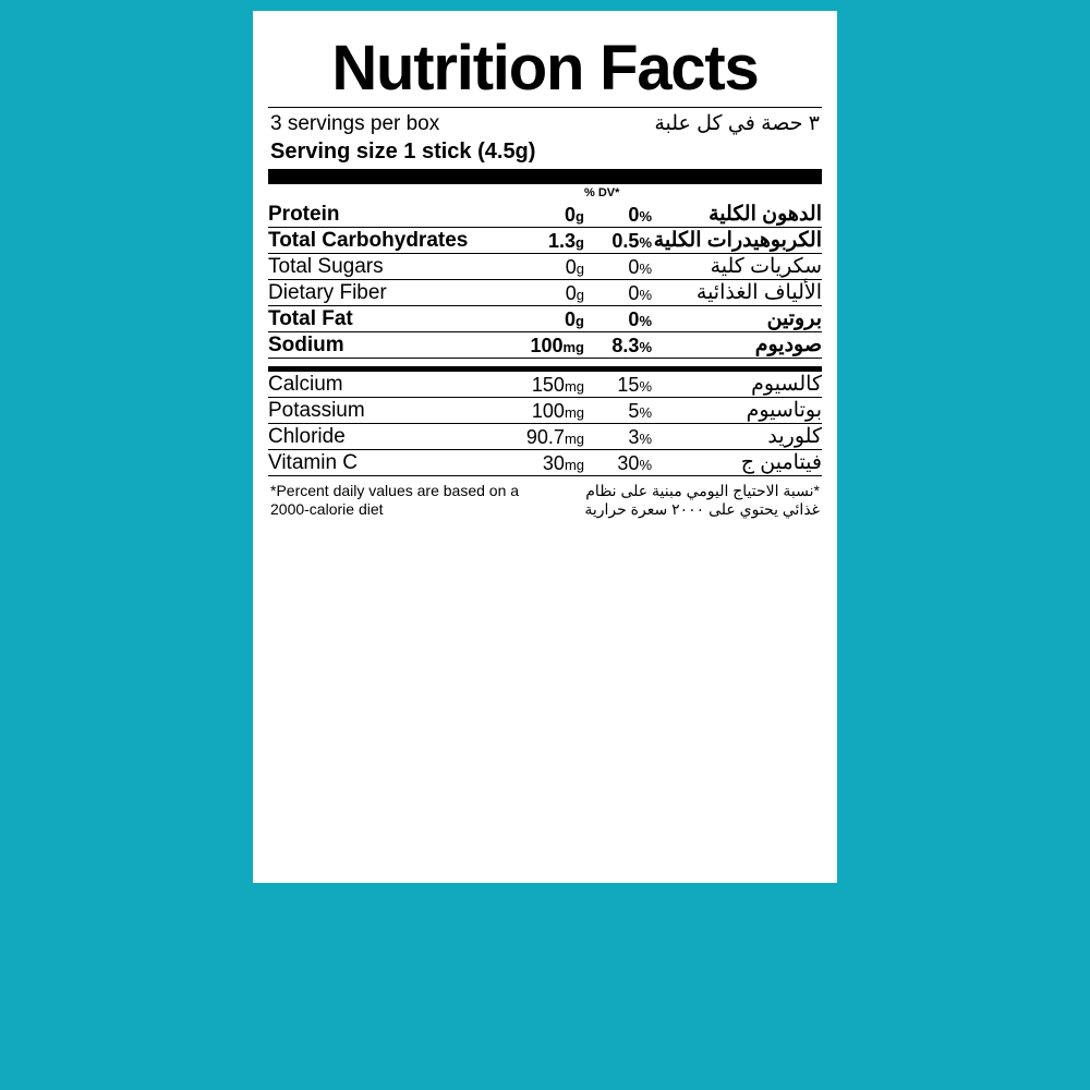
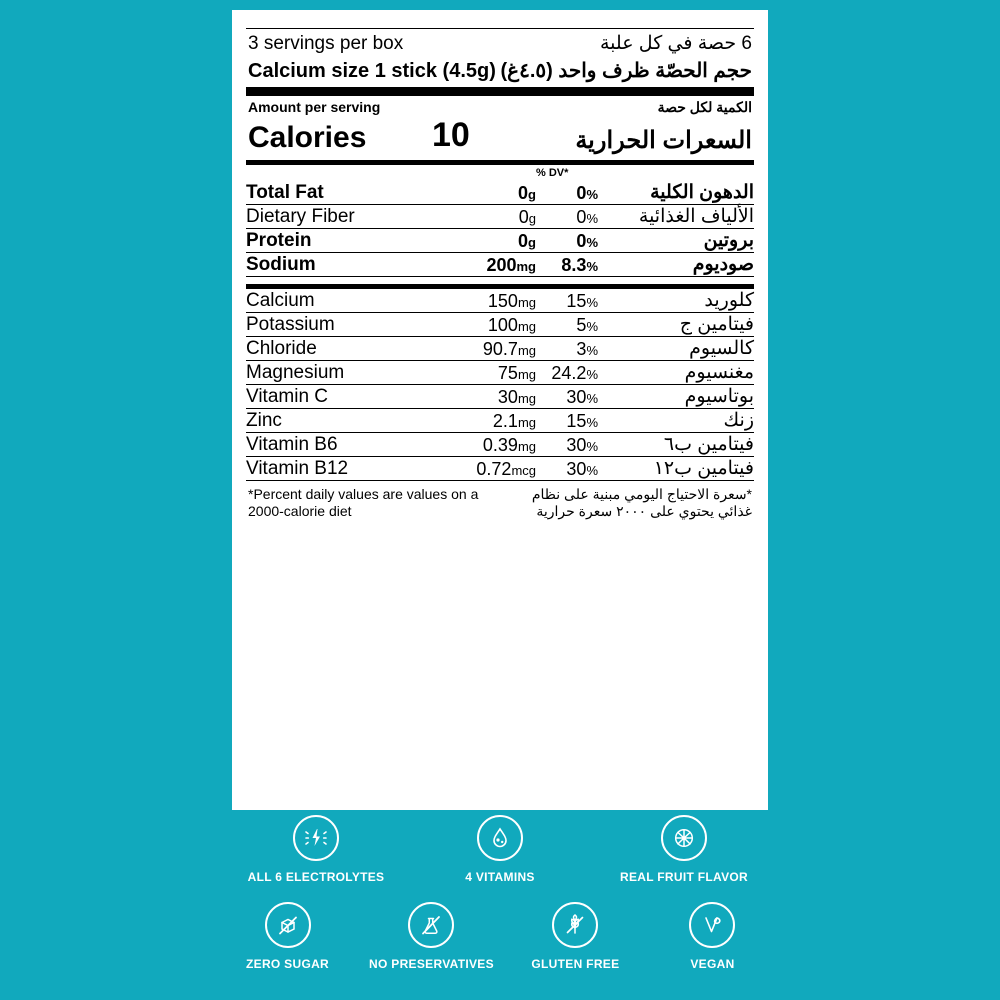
- Nutrition Facts
  3 servings per box
- ٣ حصة في كل علبة
+ 6 حصة في كل علبة
- Serving size 1 stick (4.5g)
+ Calcium size 1 stick (4.5g)
+ حجم الحصّة ظرف واحد (٤.٥غ)
+ Amount per serving
+ الكمية لكل حصة
+ Calories
+ 10
+ السعرات الحرارية
  % DV*
- Protein	0g	0%	الدهون الكلية
+ Total Fat	0g	0%	الدهون الكلية
- Total Carbohydrates	1.3g	0.5%	الكربوهيدرات الكلية
- Total Sugars	0g	0%	سكريات كلية
  Dietary Fiber	0g	0%	الألياف الغذائية
- Total Fat	0g	0%	بروتين
+ Protein	0g	0%	بروتين
- Sodium	100mg	8.3%	صوديوم
+ Sodium	200mg	8.3%	صوديوم
- Calcium	150mg	15%	كالسيوم
+ Calcium	150mg	15%	كلوريد
- Potassium	100mg	5%	بوتاسيوم
+ Potassium	100mg	5%	فيتامين ج
- Chloride	90.7mg	3%	كلوريد
+ Chloride	90.7mg	3%	كالسيوم
+ Magnesium	75mg	24.2%	مغنسيوم
- Vitamin C	30mg	30%	فيتامين ج
+ Vitamin C	30mg	30%	بوتاسيوم
+ Zinc	2.1mg	15%	زنك
+ Vitamin B6	0.39mg	30%	فيتامين ب٦
+ Vitamin B12	0.72mcg	30%	فيتامين ب١٢
- *Percent daily values are based on a 2000-calorie diet
+ *Percent daily values are values on a 2000-calorie diet
- *نسبة الاحتياج اليومي مبنية على نظام غذائي يحتوي على ٢٠٠٠ سعرة حرارية
+ *سعرة الاحتياج اليومي مبنية على نظام غذائي يحتوي على ٢٠٠٠ سعرة حرارية
+ ALL 6 ELECTROLYTES
+ 4 VITAMINS
+ REAL FRUIT FLAVOR
+ ZERO SUGAR
+ NO PRESERVATIVES
+ GLUTEN FREE
+ VEGAN
